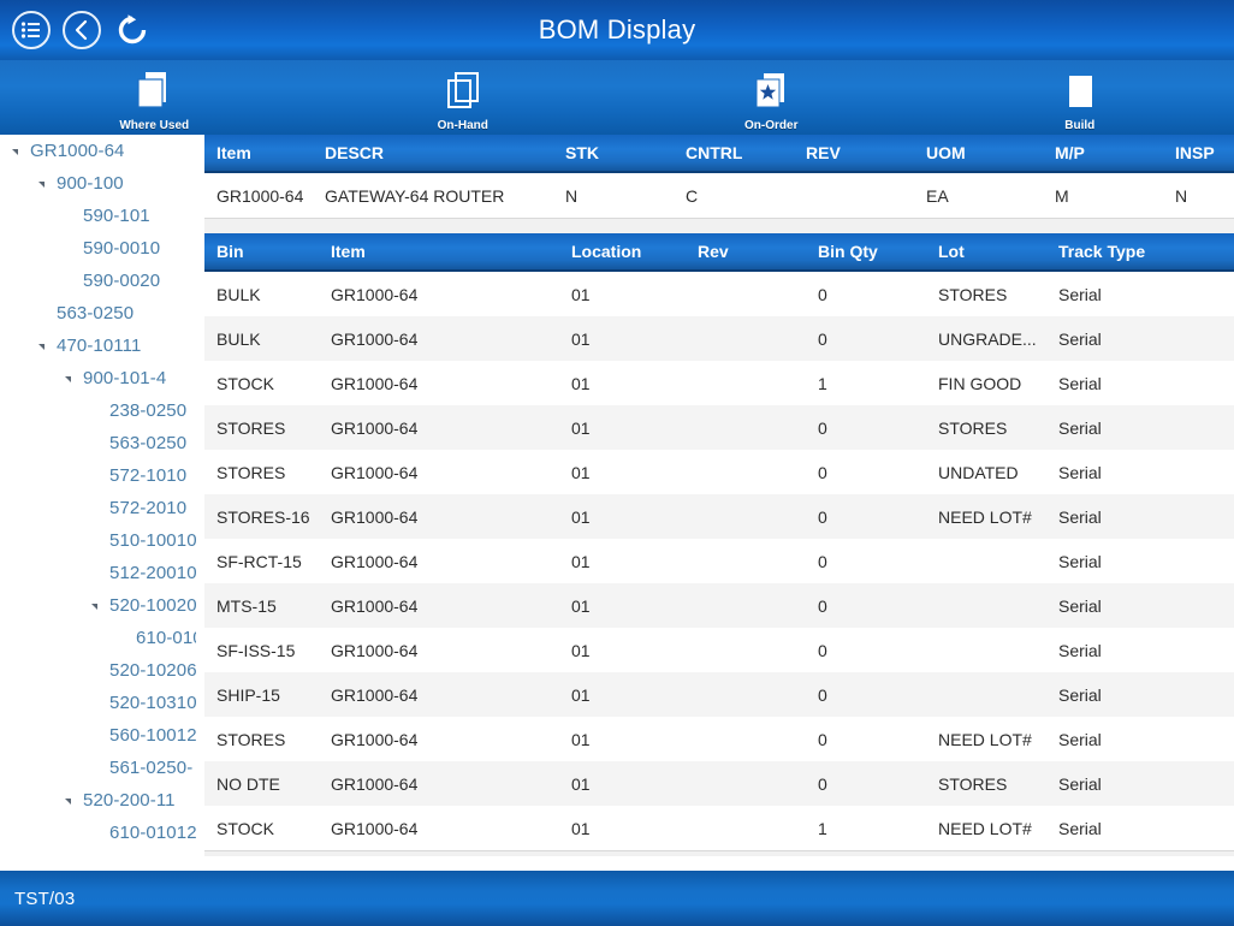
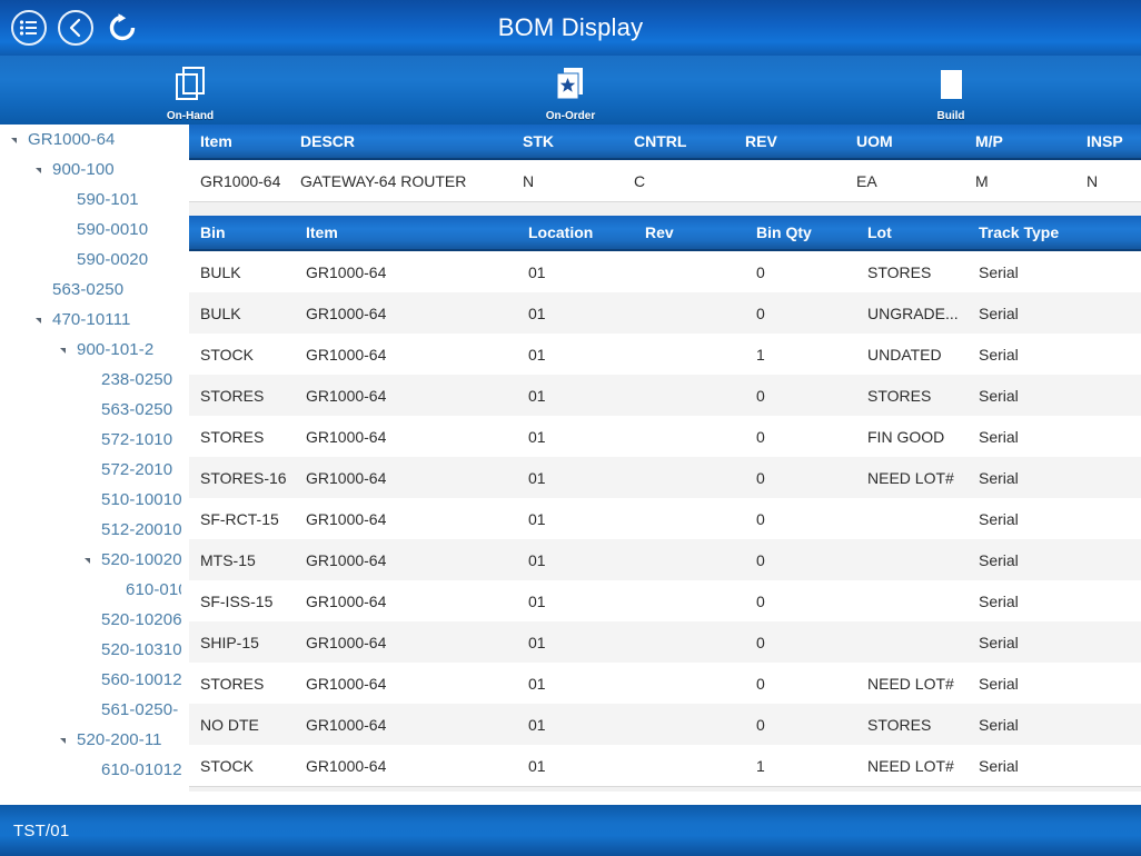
  BOM Display
- Where Used
  On-Hand
  On-Order
  Build
  GR1000-64
  900-100
  590-101
  590-0010
  590-0020
  563-0250
  470-10111
- 900-101-4
+ 900-101-2
  238-0250
  563-0250
  572-1010
  572-2010
  510-10010
  512-20010
  520-10020
  610-01
  520-10206
  520-10310
  560-10012
  561-0250-
  520-200-11
  610-01012
  Item
  DESCR
  STK
  CNTRL
  REV
  UOM
  M/P
  INSP
  GR1000-64
  GATEWAY-64 ROUTER
  N
  C
  EA
  M
  N
  Bin
  Item
  Location
  Rev
  Bin Qty
  Lot
  Track Type
  BULK
  GR1000-64
  01
  0
  STORES
  Serial
  BULK
  GR1000-64
  01
  0
  UNGRADE...
  Serial
  STOCK
  GR1000-64
  01
  1
- FIN GOOD
+ UNDATED
  Serial
  STORES
  GR1000-64
  01
  0
  STORES
  Serial
  STORES
  GR1000-64
  01
  0
- UNDATED
+ FIN GOOD
  Serial
  STORES-16
  GR1000-64
  01
  0
  NEED LOT#
  Serial
  SF-RCT-15
  GR1000-64
  01
  0
  Serial
  MTS-15
  GR1000-64
  01
  0
  Serial
  SF-ISS-15
  GR1000-64
  01
  0
  Serial
  SHIP-15
  GR1000-64
  01
  0
  Serial
  STORES
  GR1000-64
  01
  0
  NEED LOT#
  Serial
  NO DTE
  GR1000-64
  01
  0
  STORES
  Serial
  STOCK
  GR1000-64
  01
  1
  NEED LOT#
  Serial
- TST/03
+ TST/01
